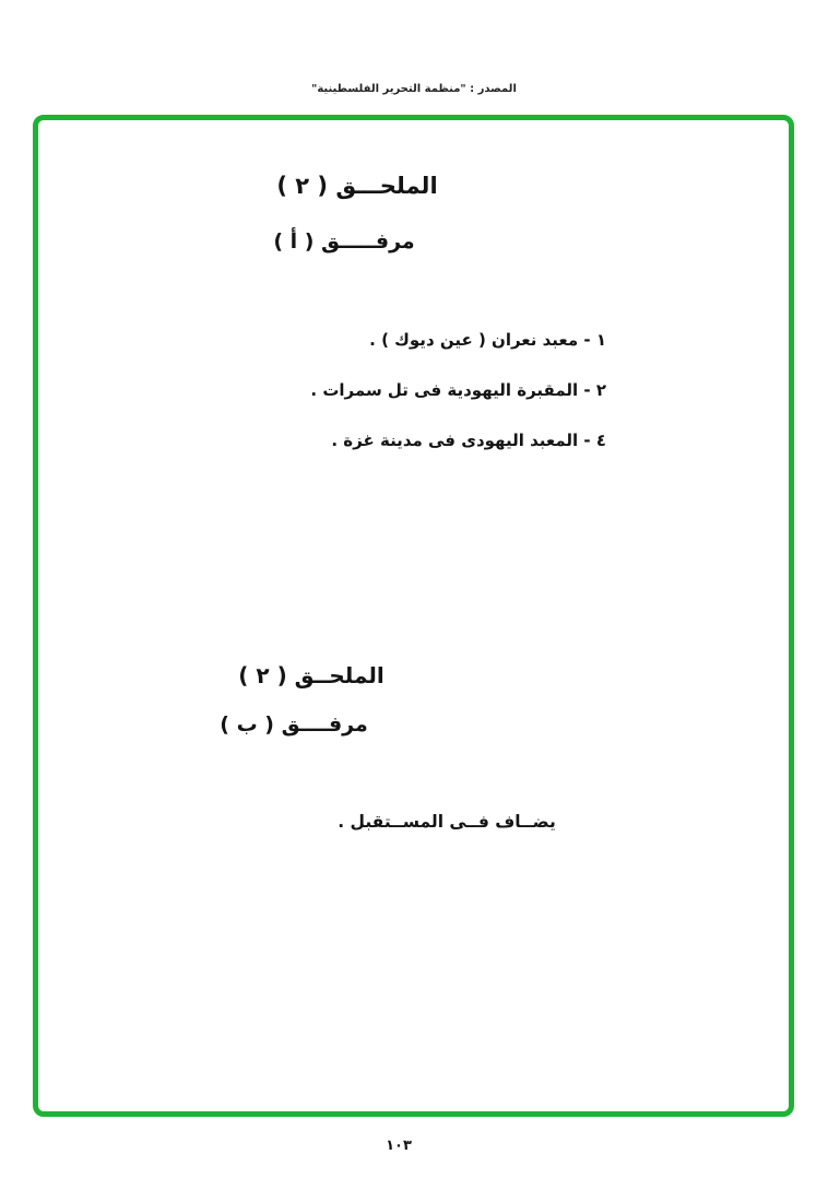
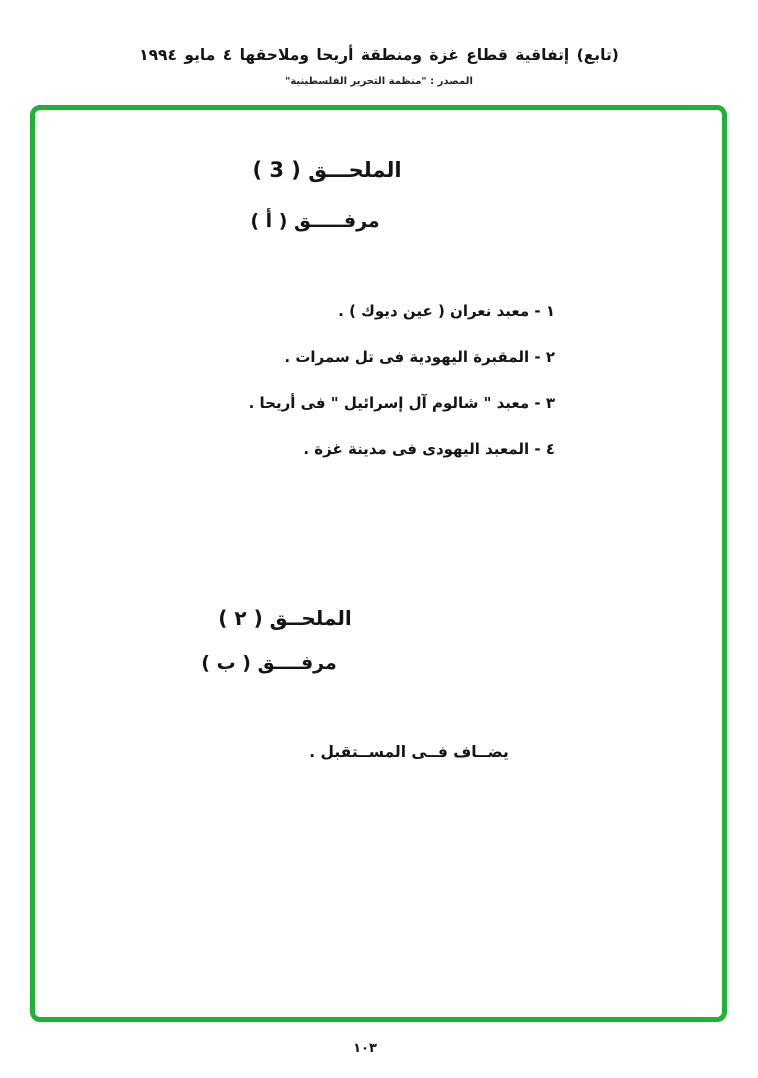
+ (تابع) إتفاقية قطاع غزة ومنطقة أريحا وملاحقها ٤ مايو ١٩٩٤
  المصدر : "منظمة التحرير الفلسطينية"
- الملحـــق ( ٢ )
+ الملحـــق ( 3 )
  مرفـــــق ( أ )
  ١ - معبد نعران ( عين ديوك ) .
  ٢ - المقبرة اليهودية فى تل سمرات .
+ ٣ - معبد " شالوم آل إسرائيل " فى أريحا .
  ٤ - المعبد اليهودى فى مدينة غزة .
  الملحــق ( ٢ )
  مرفــــق ( ب )
  يضــاف فــى المســتقبل .
  ١٠٣
